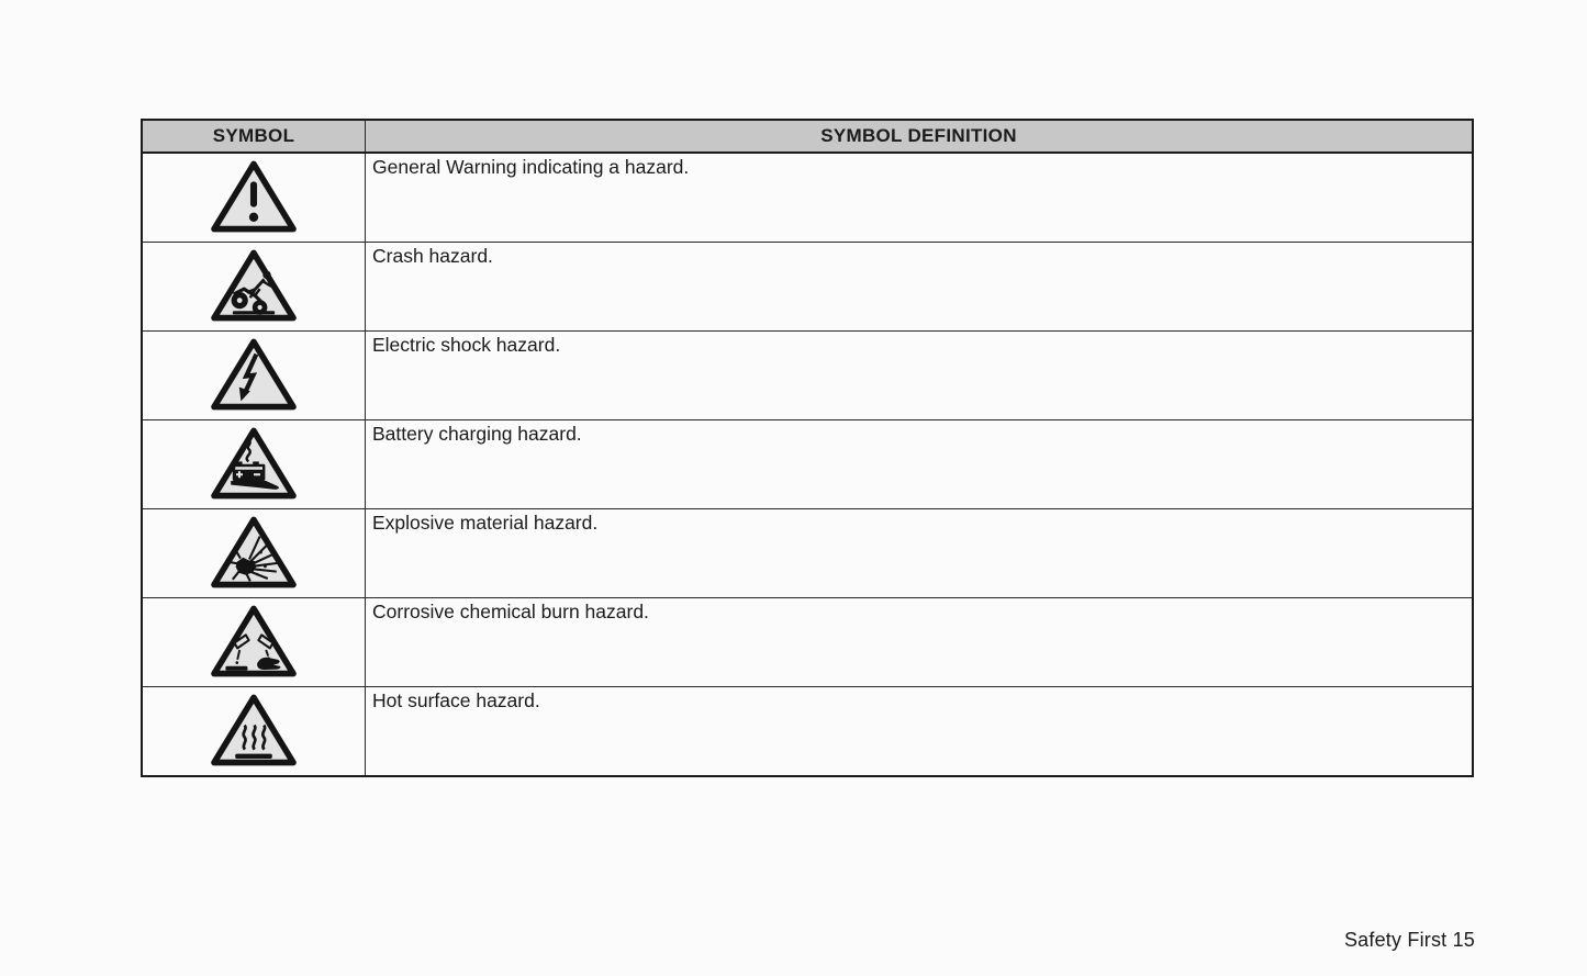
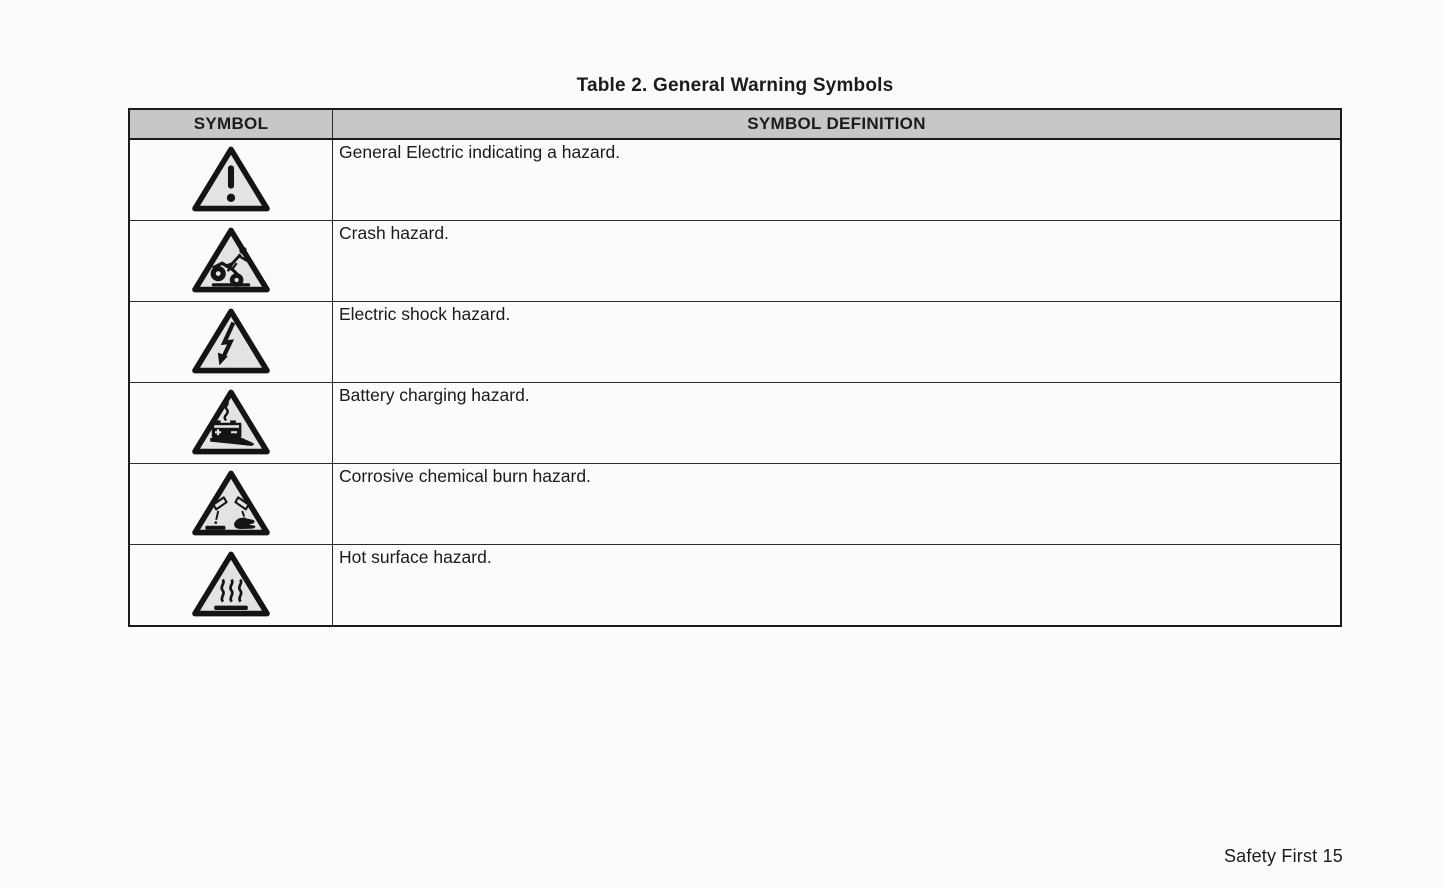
+ Table 2. General Warning Symbols
  SYMBOL	SYMBOL DEFINITION
- 	General Warning indicating a hazard.
+ 	General Electric indicating a hazard.
  	Crash hazard.
  	Electric shock hazard.
  	Battery charging hazard.
- 	Explosive material hazard.
  	Corrosive chemical burn hazard.
  	Hot surface hazard.
  Safety First 15
